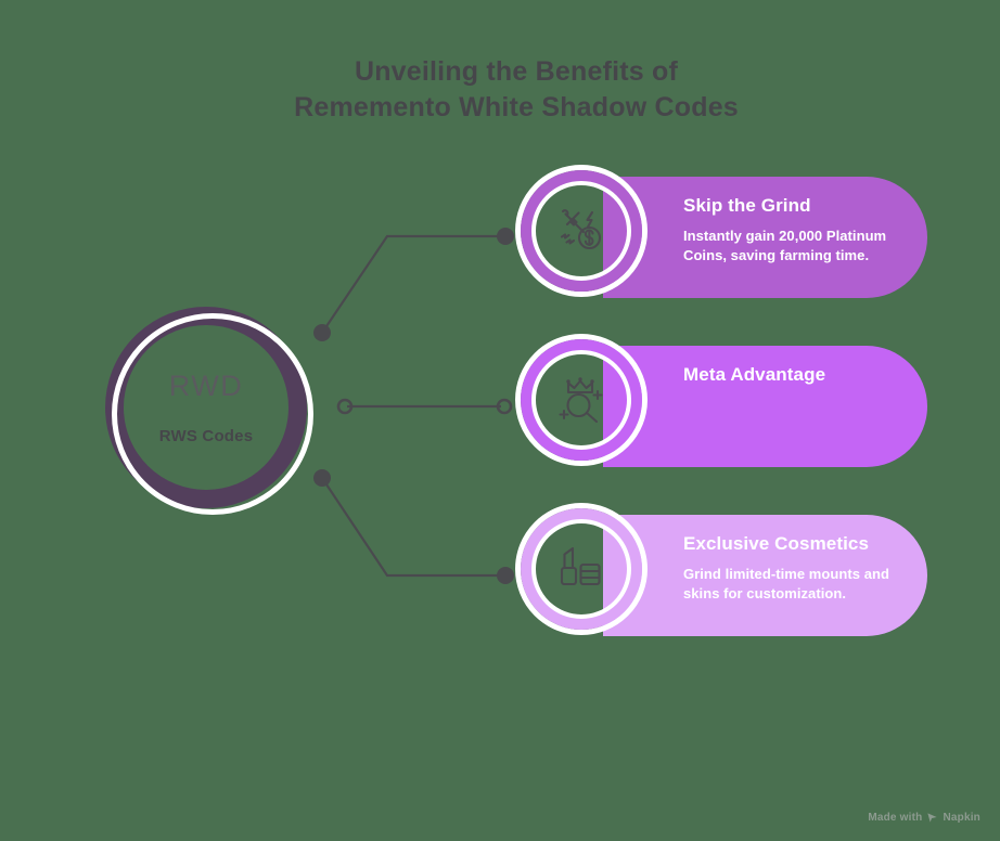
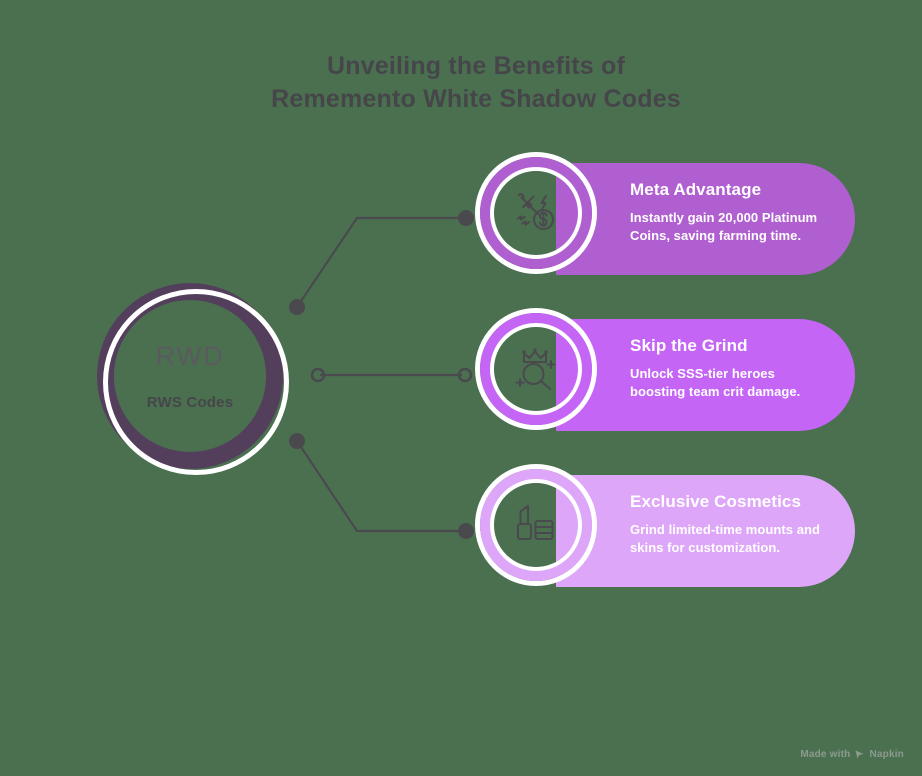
  Unveiling the Benefits of
  Rememento White Shadow Codes
  RWS Codes
- Skip the Grind
+ Meta Advantage
  Instantly gain 20,000 Platinum Coins, saving farming time.
- Meta Advantage
+ Skip the Grind
+ Unlock SSS-tier heroes boosting team crit damage.
  Exclusive Cosmetics
  Grind limited-time mounts and skins for customization.
  Made with
  Napkin
